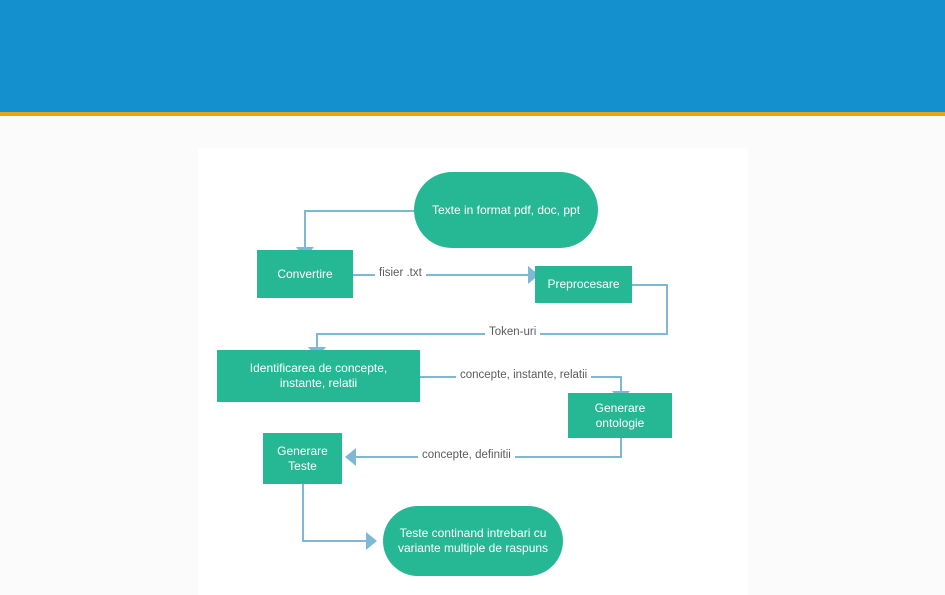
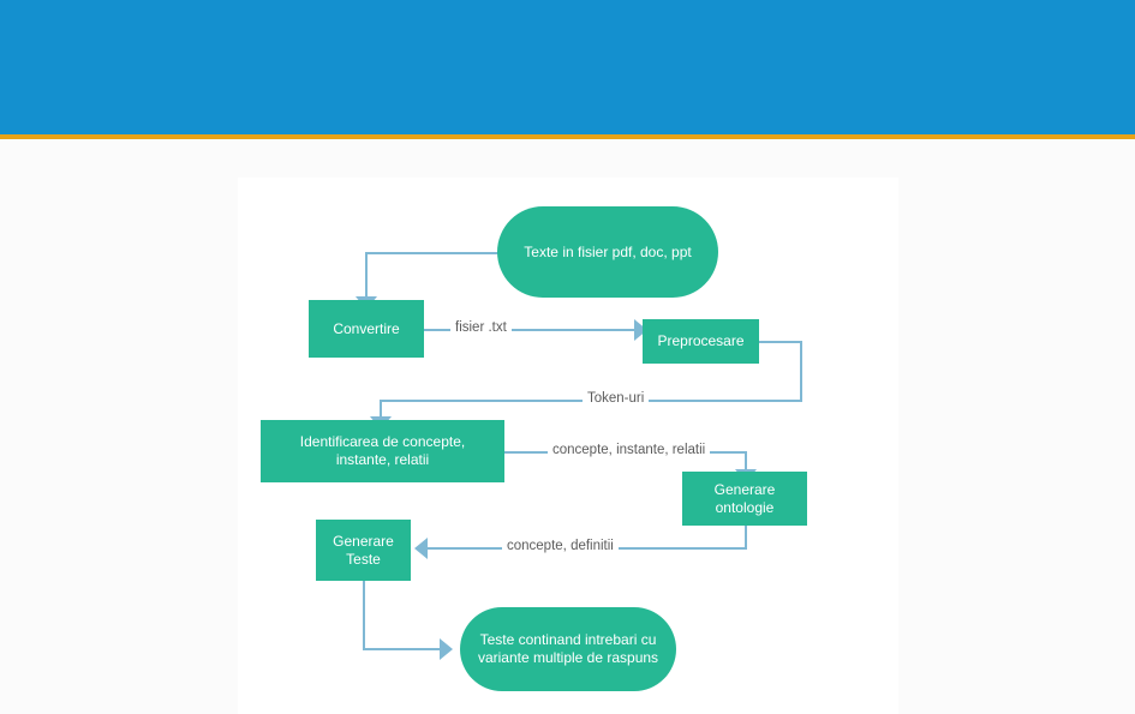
- Texte in format pdf, doc, ppt
+ Texte in fisier pdf, doc, ppt
  Convertire
  Preprocesare
  Identificarea de concepte,
  instante, relatii
  Generare
  ontologie
  Generare
  Teste
  Teste continand intrebari cu
  variante multiple de raspuns
  fisier .txt
  Token-uri
  concepte, instante, relatii
  concepte, definitii
